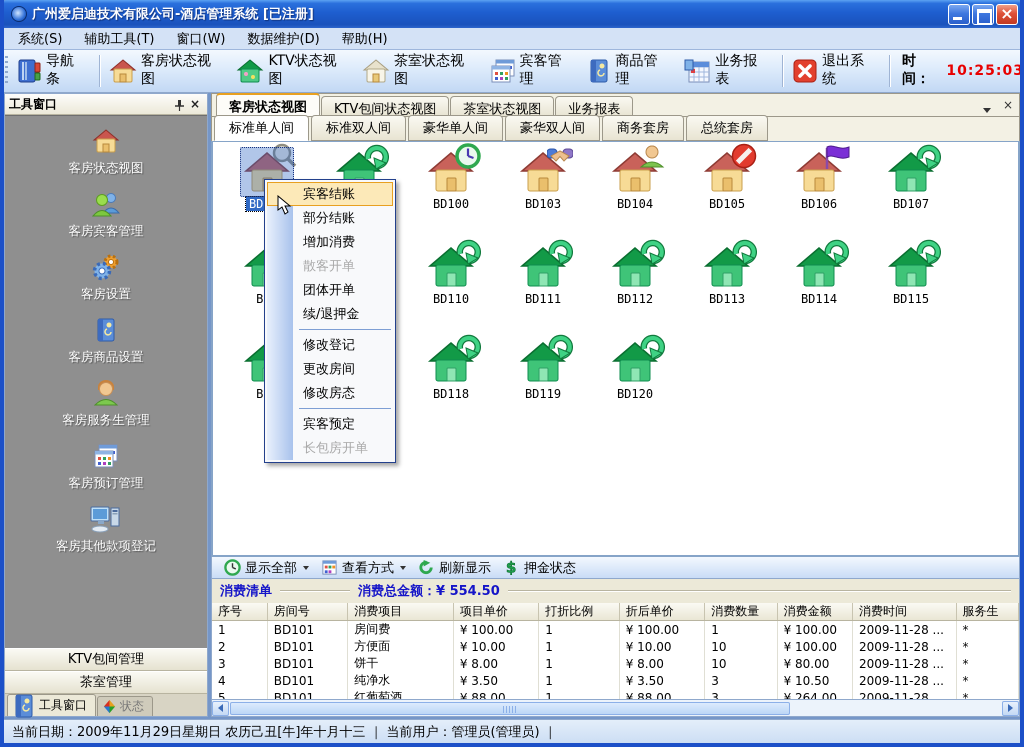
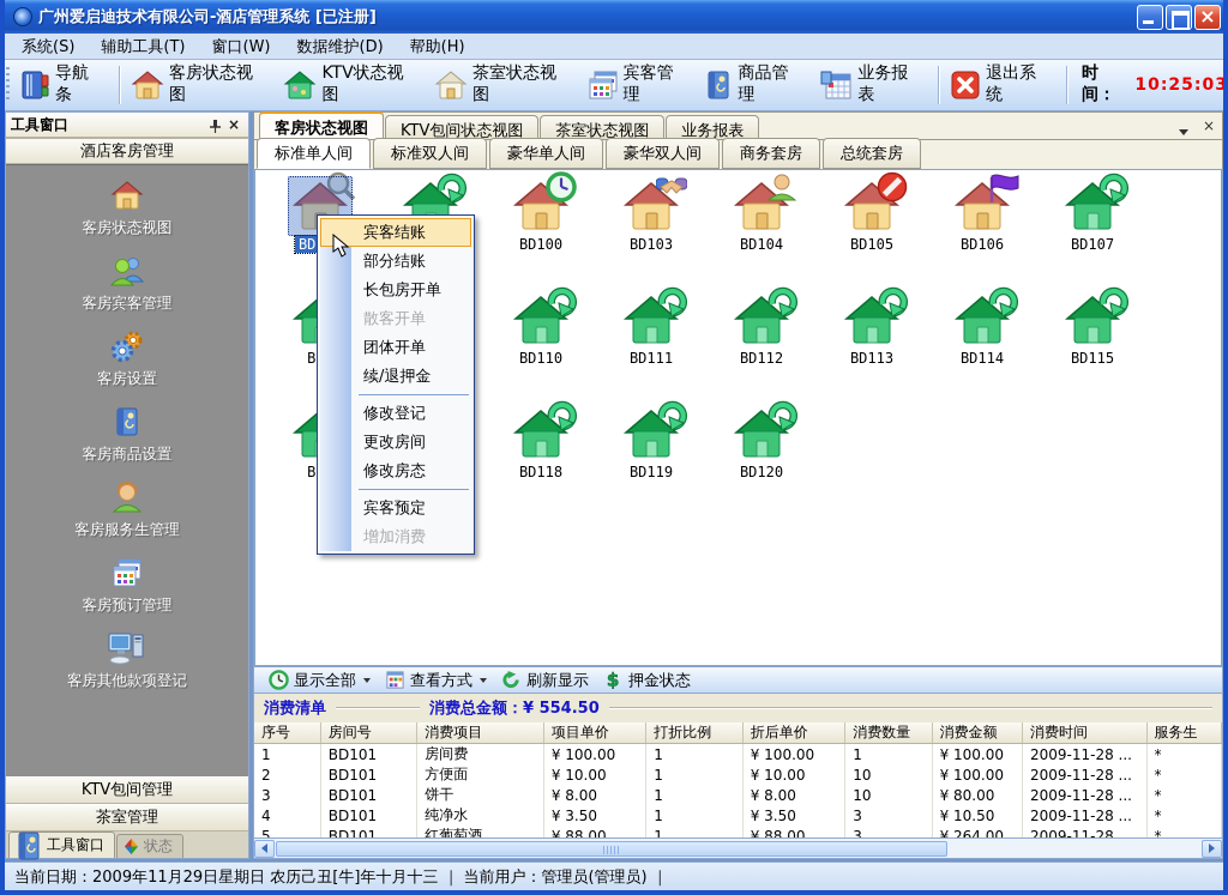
  广州爱启迪技术有限公司-酒店管理系统 [已注册]
  系统(S)
  辅助工具(T)
  窗口(W)
  数据维护(D)
  帮助(H)
  导航条
  客房状态视图
  KTV状态视图
  茶室状态视图
  宾客管理
  商品管理
  业务报表
  退出系统
  时间：
  10:25:03
  工具窗口
  ×
+ 酒店客房管理
  客房状态视图
  客房宾客管理
  客房设置
  客房商品设置
  客房服务生管理
  客房预订管理
  客房其他款项登记
  KTV包间管理
  茶室管理
  工具窗口
  状态
  客房状态视图
  KTV包间状态视图
  茶室状态视图
  业务报表
  ×
  标准单人间
  标准双人间
  豪华单人间
  豪华双人间
  商务套房
  总统套房
  BD100
  BD103
  BD104
  BD105
  BD106
  BD107
  BD110
  BD111
  BD112
  BD113
  BD114
  BD115
  BD118
  BD119
  BD120
  宾客结账
  部分结账
- 增加消费
+ 长包房开单
  散客开单
  团体开单
  续/退押金
  修改登记
  更改房间
  修改房态
  宾客预定
- 长包房开单
+ 增加消费
  显示全部
  查看方式
  刷新显示
  $
  押金状态
  消费清单
  消费总金额：
  ¥ 554.50
  序号	房间号	消费项目	项目单价	打折比例	折后单价	消费数量	消费金额	消费时间	服务生
  1	BD101	房间费	¥ 100.00	1	¥ 100.00	1	¥ 100.00	2009-11-28 ...	*
  2	BD101	方便面	¥ 10.00	1	¥ 10.00	10	¥ 100.00	2009-11-28 ...	*
  3	BD101	饼干	¥ 8.00	1	¥ 8.00	10	¥ 80.00	2009-11-28 ...	*
  4	BD101	纯净水	¥ 3.50	1	¥ 3.50	3	¥ 10.50	2009-11-28 ...	*
  5	BD101	红葡萄酒	¥ 88.00	1	¥ 88.00	3	¥ 264.00	2009-11-28 ...	*
  当前日期：2009年11月29日星期日 农历己丑[牛]年十月十三 ｜ 当前用户：管理员(管理员) ｜
